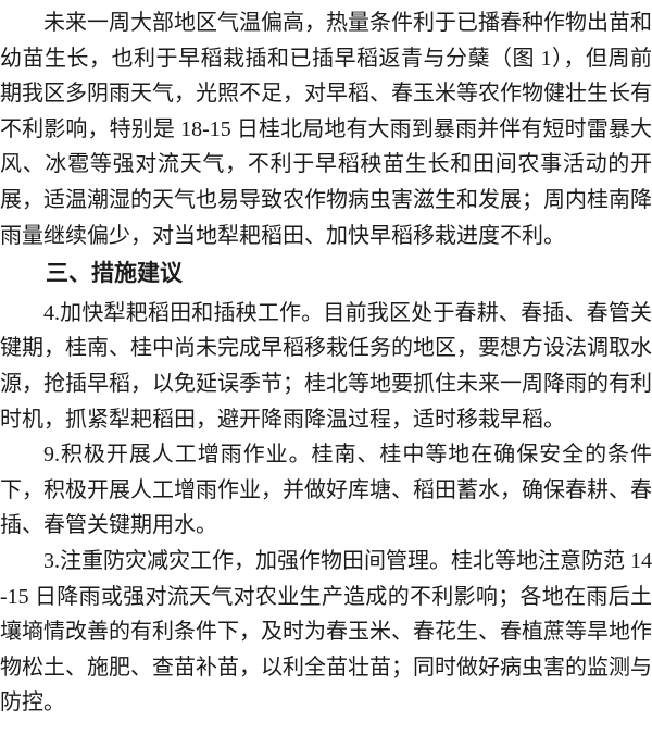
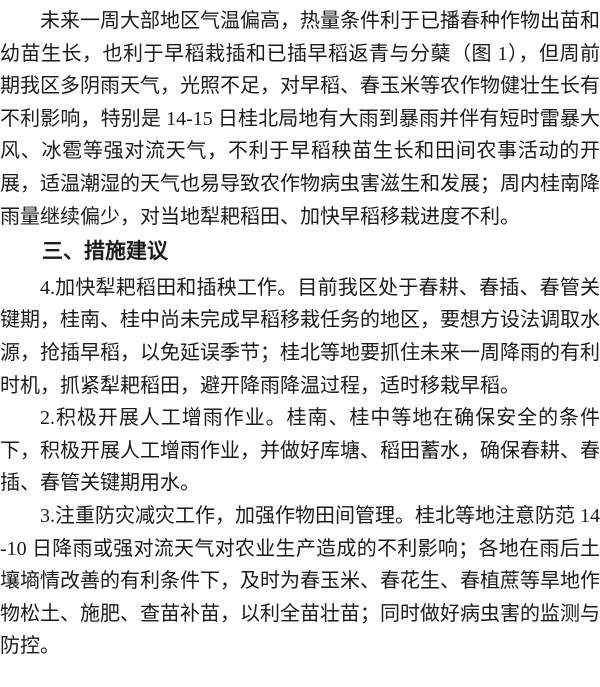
- 未来一周大部地区气温偏高，热量条件利于已播春种作物出苗和幼苗生长，也利于早稻栽插和已插早稻返青与分蘖（图 1），但周前期我区多阴雨天气，光照不足，对早稻、春玉米等农作物健壮生长有不利影响，特别是 18-15 日桂北局地有大雨到暴雨并伴有短时雷暴大风、冰雹等强对流天气，不利于早稻秧苗生长和田间农事活动的开展，适温潮湿的天气也易导致农作物病虫害滋生和发展；周内桂南降雨量继续偏少，对当地犁耙稻田、加快早稻移栽进度不利。
+ 未来一周大部地区气温偏高，热量条件利于已播春种作物出苗和幼苗生长，也利于早稻栽插和已插早稻返青与分蘖（图 1），但周前期我区多阴雨天气，光照不足，对早稻、春玉米等农作物健壮生长有不利影响，特别是 14-15 日桂北局地有大雨到暴雨并伴有短时雷暴大风、冰雹等强对流天气，不利于早稻秧苗生长和田间农事活动的开展，适温潮湿的天气也易导致农作物病虫害滋生和发展；周内桂南降雨量继续偏少，对当地犁耙稻田、加快早稻移栽进度不利。
  三、措施建议
  4.加快犁耙稻田和插秧工作。目前我区处于春耕、春插、春管关键期，桂南、桂中尚未完成早稻移栽任务的地区，要想方设法调取水源，抢插早稻，以免延误季节；桂北等地要抓住未来一周降雨的有利时机，抓紧犁耙稻田，避开降雨降温过程，适时移栽早稻。
- 9.积极开展人工增雨作业。桂南、桂中等地在确保安全的条件下，积极开展人工增雨作业，并做好库塘、稻田蓄水，确保春耕、春插、春管关键期用水。
+ 2.积极开展人工增雨作业。桂南、桂中等地在确保安全的条件下，积极开展人工增雨作业，并做好库塘、稻田蓄水，确保春耕、春插、春管关键期用水。
- 3.注重防灾减灾工作，加强作物田间管理。桂北等地注意防范 14-15 日降雨或强对流天气对农业生产造成的不利影响；各地在雨后土壤墒情改善的有利条件下，及时为春玉米、春花生、春植蔗等旱地作物松土、施肥、查苗补苗，以利全苗壮苗；同时做好病虫害的监测与防控。
+ 3.注重防灾减灾工作，加强作物田间管理。桂北等地注意防范 14-10 日降雨或强对流天气对农业生产造成的不利影响；各地在雨后土壤墒情改善的有利条件下，及时为春玉米、春花生、春植蔗等旱地作物松土、施肥、查苗补苗，以利全苗壮苗；同时做好病虫害的监测与防控。
